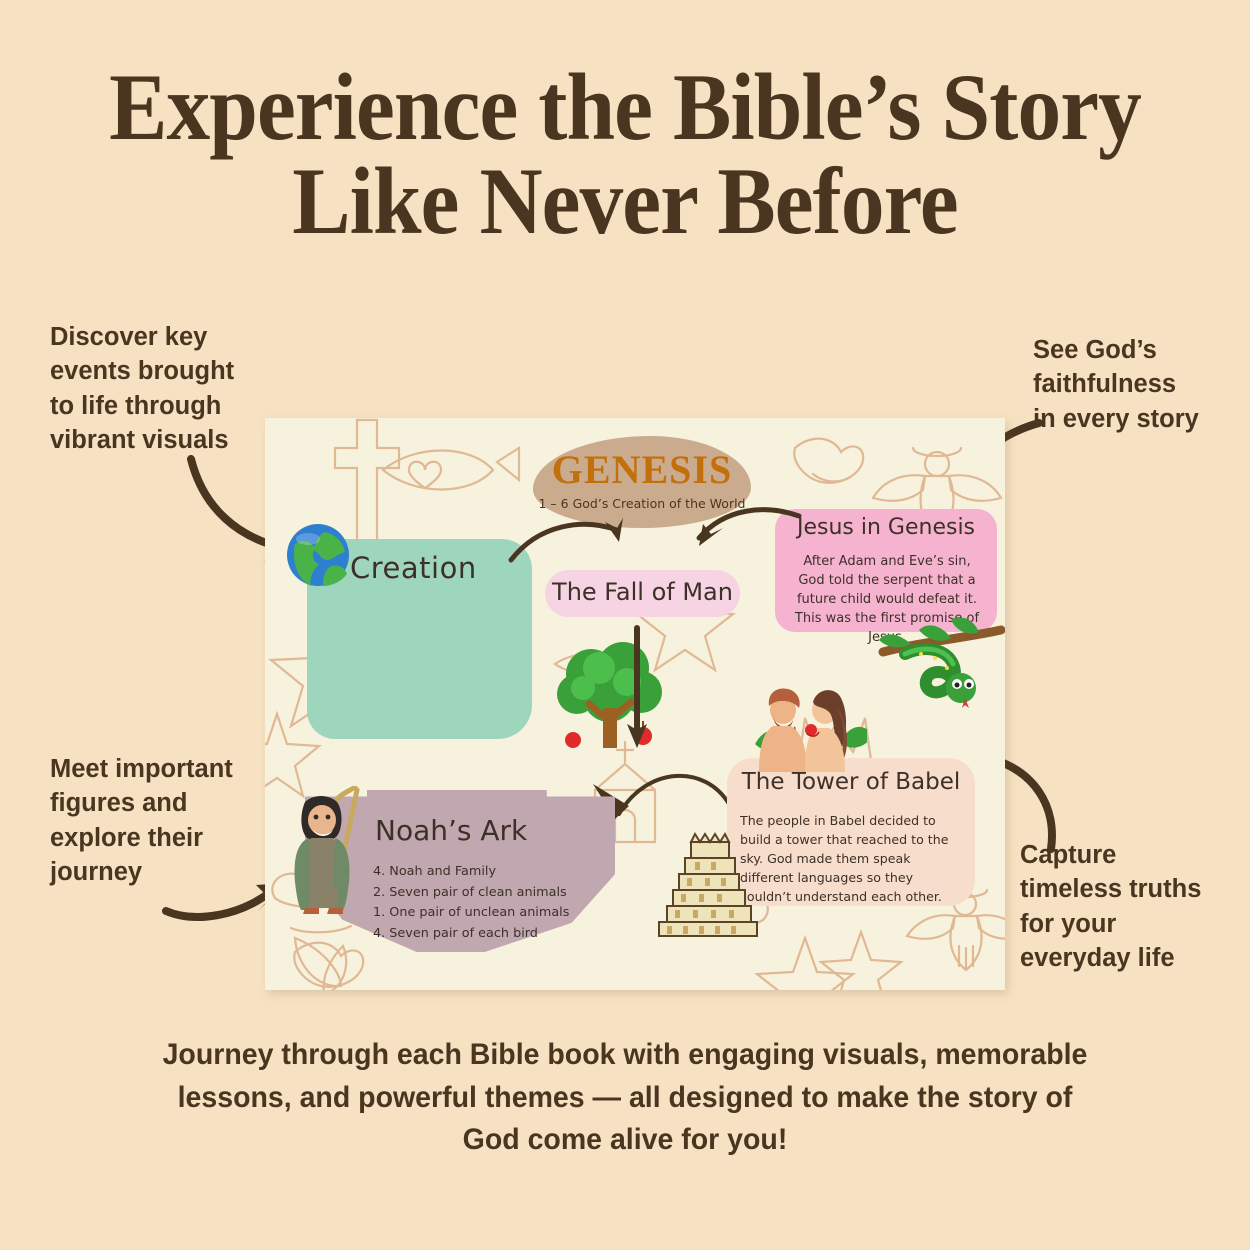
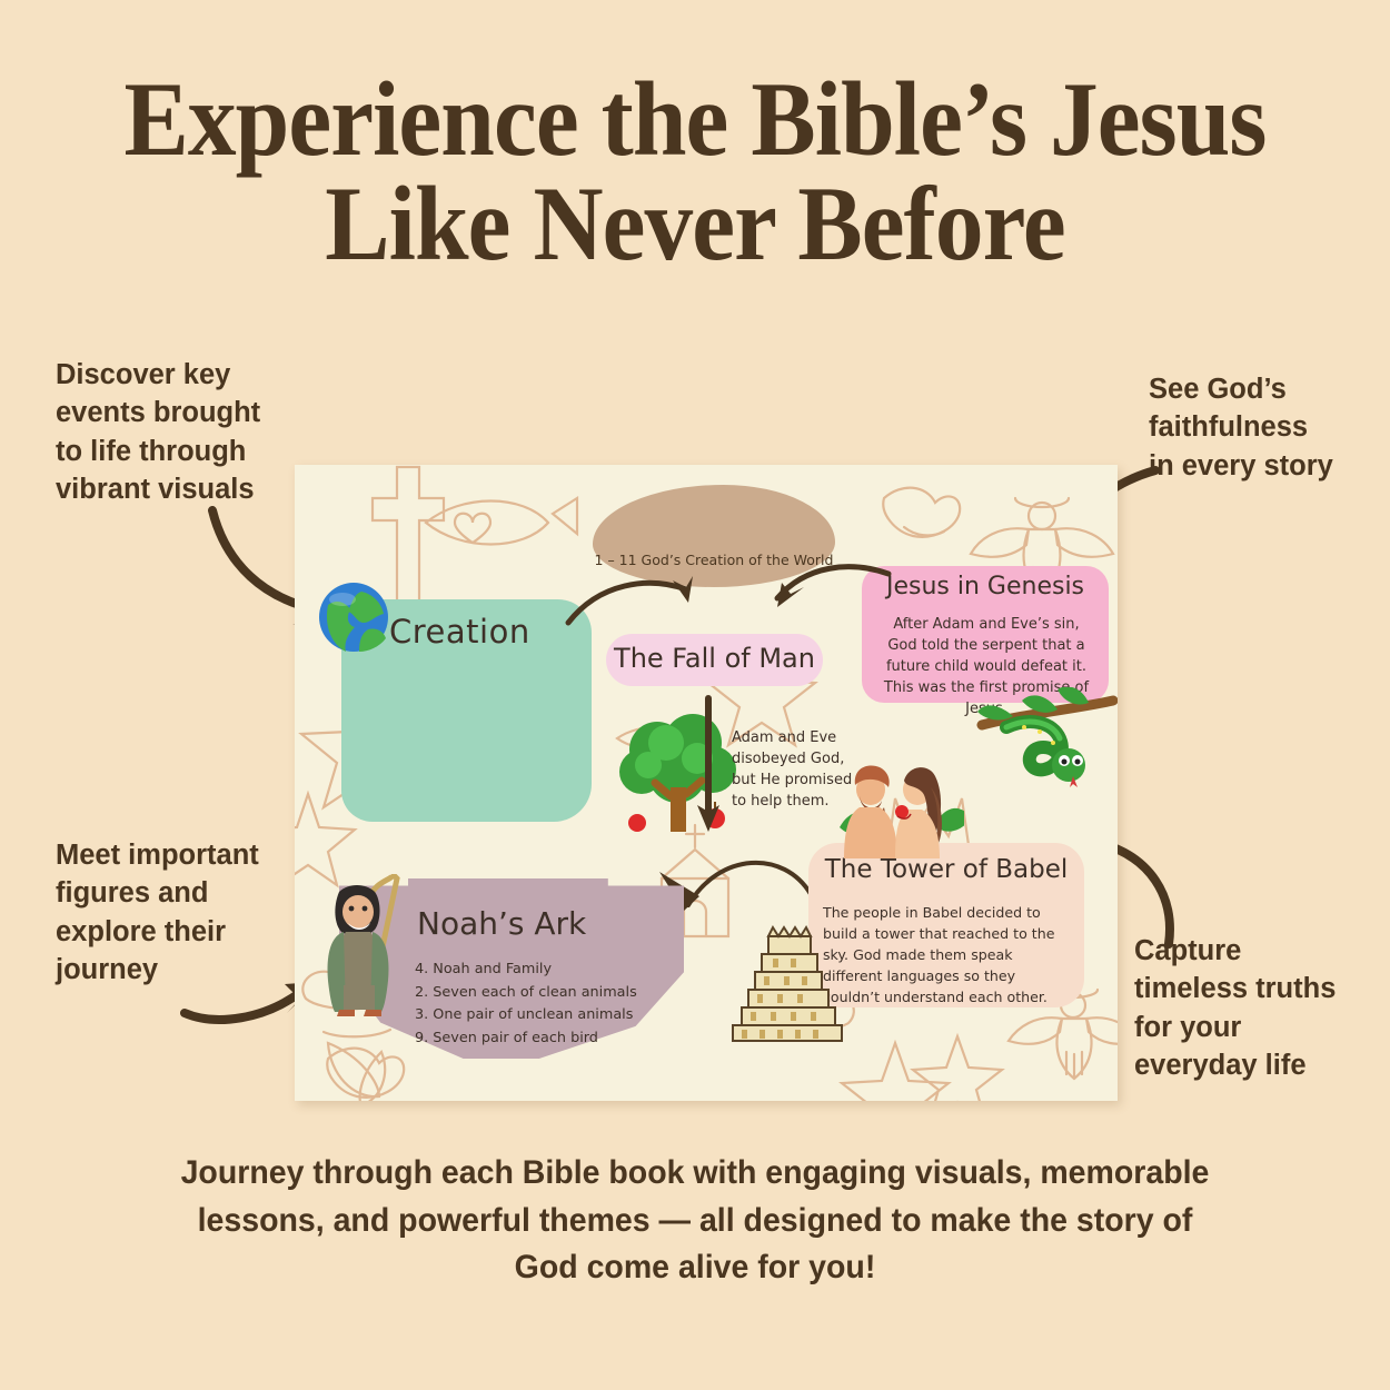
- Experience the Bible’s Story Like Never Before
+ Experience the Bible’s Jesus Like Never Before
  Discover key
  events brought
  to life through
  vibrant visuals
  Meet important
  figures and
  explore their
  journey
  See God’s
  faithfulness
  in every story
  Capture
  timeless truths
  for your
  everyday life
- GENESIS
- 1 – 6 God’s Creation of the World
+ 1 – 11 God’s Creation of the World
  Creation
  The Fall of Man
+ Adam and Eve disobeyed God, but He promised to help them.
  Jesus in Genesis
  After Adam and Eve’s sin, God told the serpent that a future child would defeat it. This was the first promis of Je.
  Noah’s Ark
  4. Noah and Family
- 2. Seven pair of clean animals
+ 2. Seven each of clean animals
- 1. One pair of unclean animals
+ 3. One pair of unclean animals
- 4. Seven pair of each bird
+ 9. Seven pair of each bird
  The Tower of Babel
  The people in Babel decided to build a tower that reached to the sky. God made them speak different languages so they ouldn’t understand each other.
  Journey through each Bible book with engaging visuals, memorable lessons, and powerful themes — all designed to make the story of God come alive for you!
